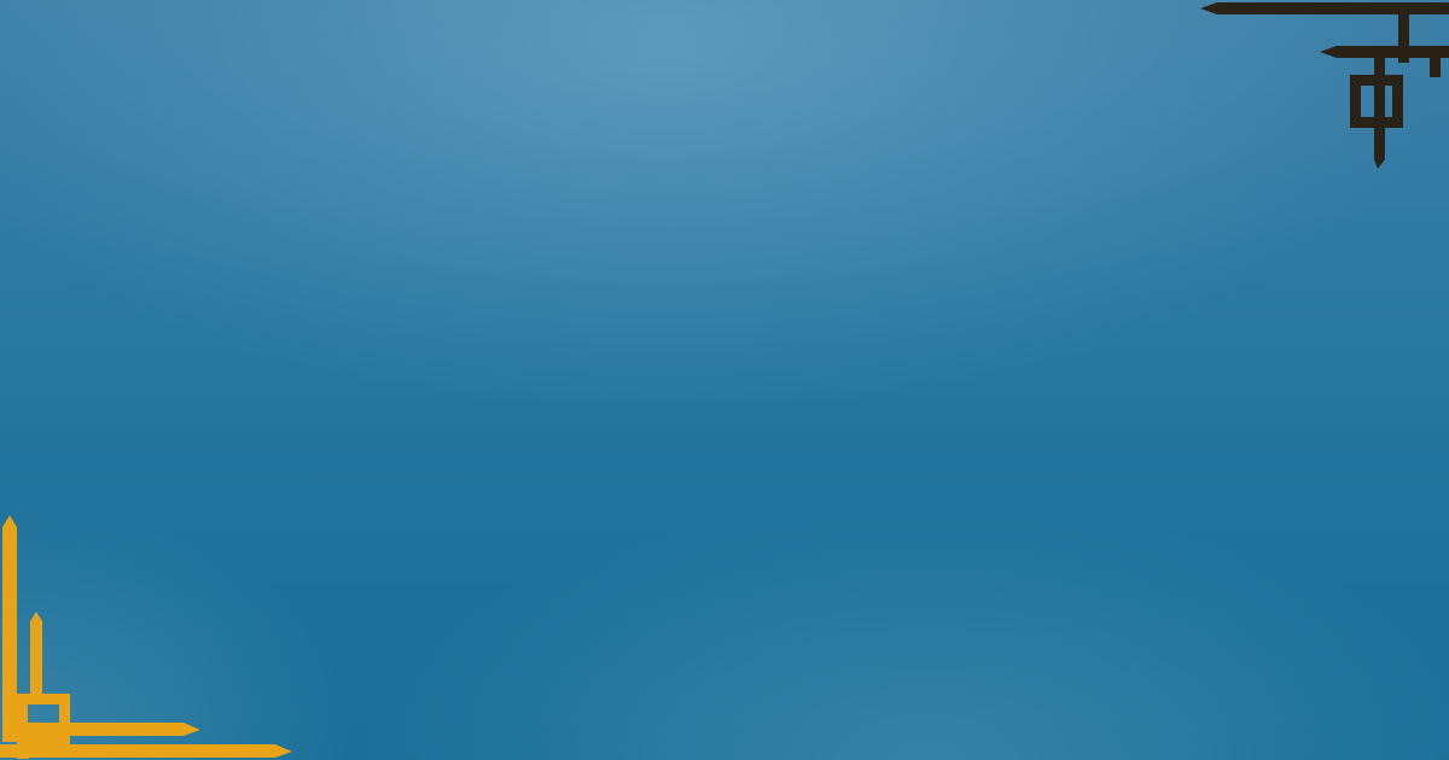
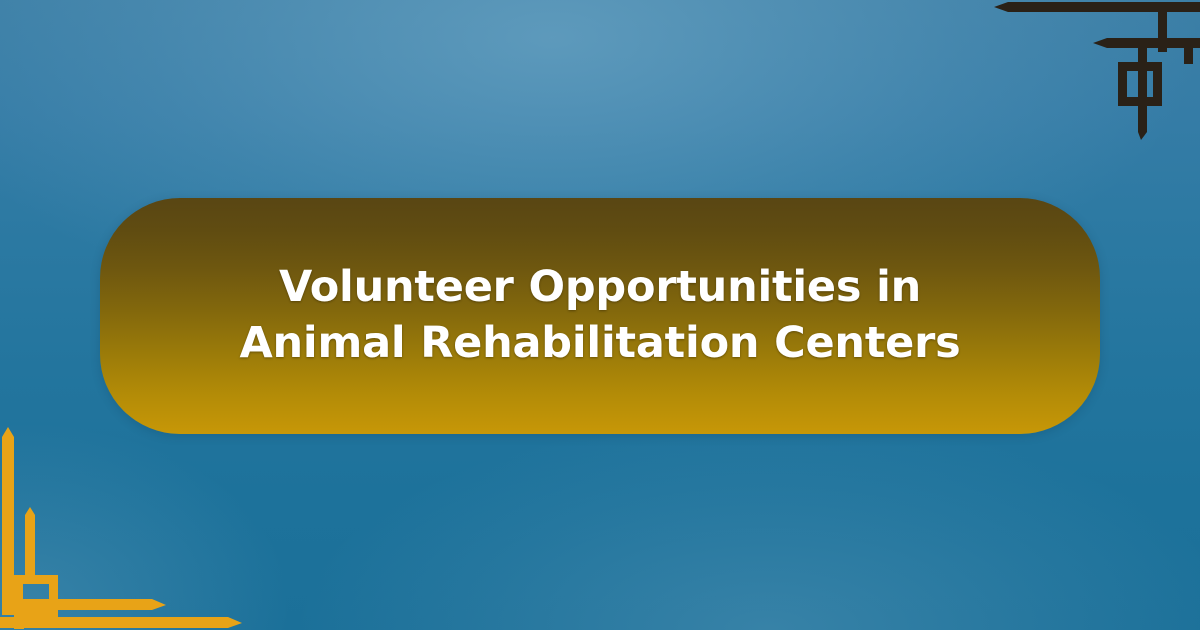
+ Volunteer Opportunities in
+ Animal Rehabilitation Centers
